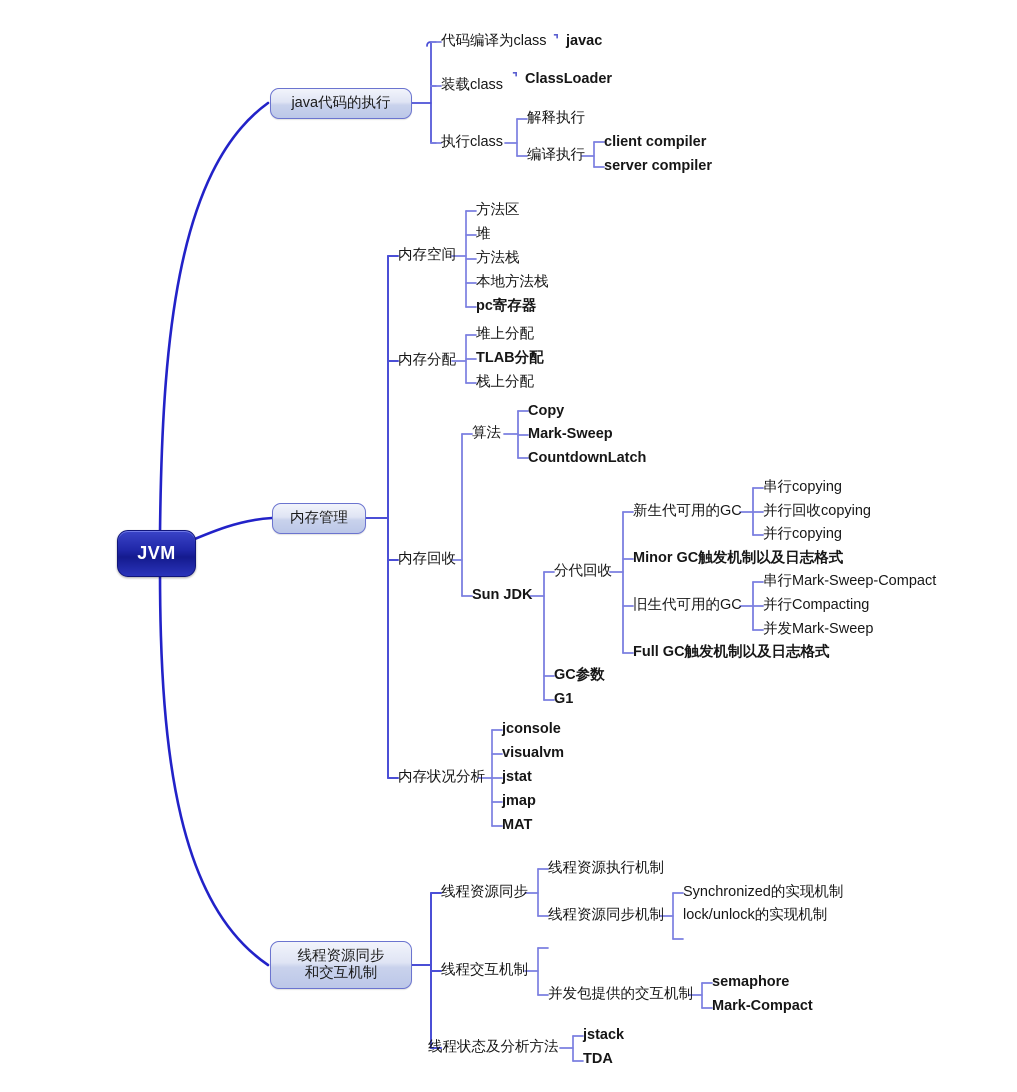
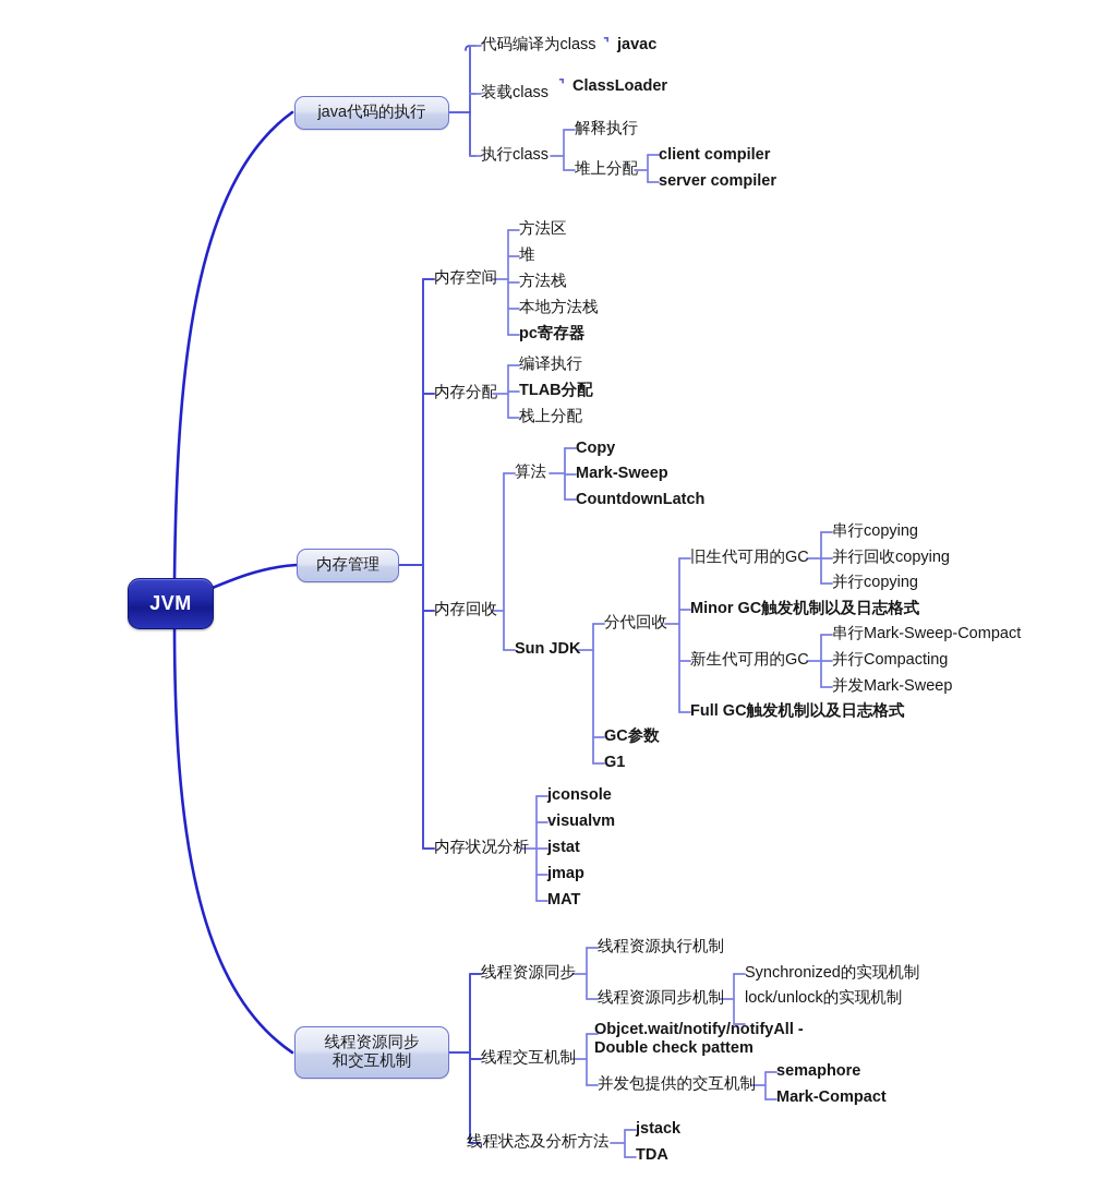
  JVM
  java代码的执行
  代码编译为class
  ⌝ javac
  装载class
  ⌝ ClassLoader
  执行class
  解释执行
- 编译执行
+ 堆上分配
  client compiler
  server compiler
  内存管理
  内存空间
  方法区
  堆
  方法栈
  本地方法栈
  pc寄存器
  内存分配
- 堆上分配
+ 编译执行
  TLAB分配
  栈上分配
  内存回收
  算法
  Copy
  Mark-Sweep
  CountdownLatch
  Sun JDK
  分代回收
- 新生代可用的GC
+ 旧生代可用的GC
  串行copying
  并行回收copying
  并行copying
  Minor GC触发机制以及日志格式
- 旧生代可用的GC
+ 新生代可用的GC
  串行Mark-Sweep-Compact
  并行Compacting
  并发Mark-Sweep
  Full GC触发机制以及日志格式
  GC参数
  G1
  内存状况分析
  jconsole
  visualvm
  jstat
  jmap
  MAT
  线程资源同步
  和交互机制
  线程资源同步
  线程资源执行机制
  线程资源同步机制
  Synchronized的实现机制
  lock/unlock的实现机制
  线程交互机制
+ Objcet.wait/notify/notifyAll -
+ Double check pattem
  并发包提供的交互机制
  semaphore
  Mark-Compact
  线程状态及分析方法
  jstack
  TDA
